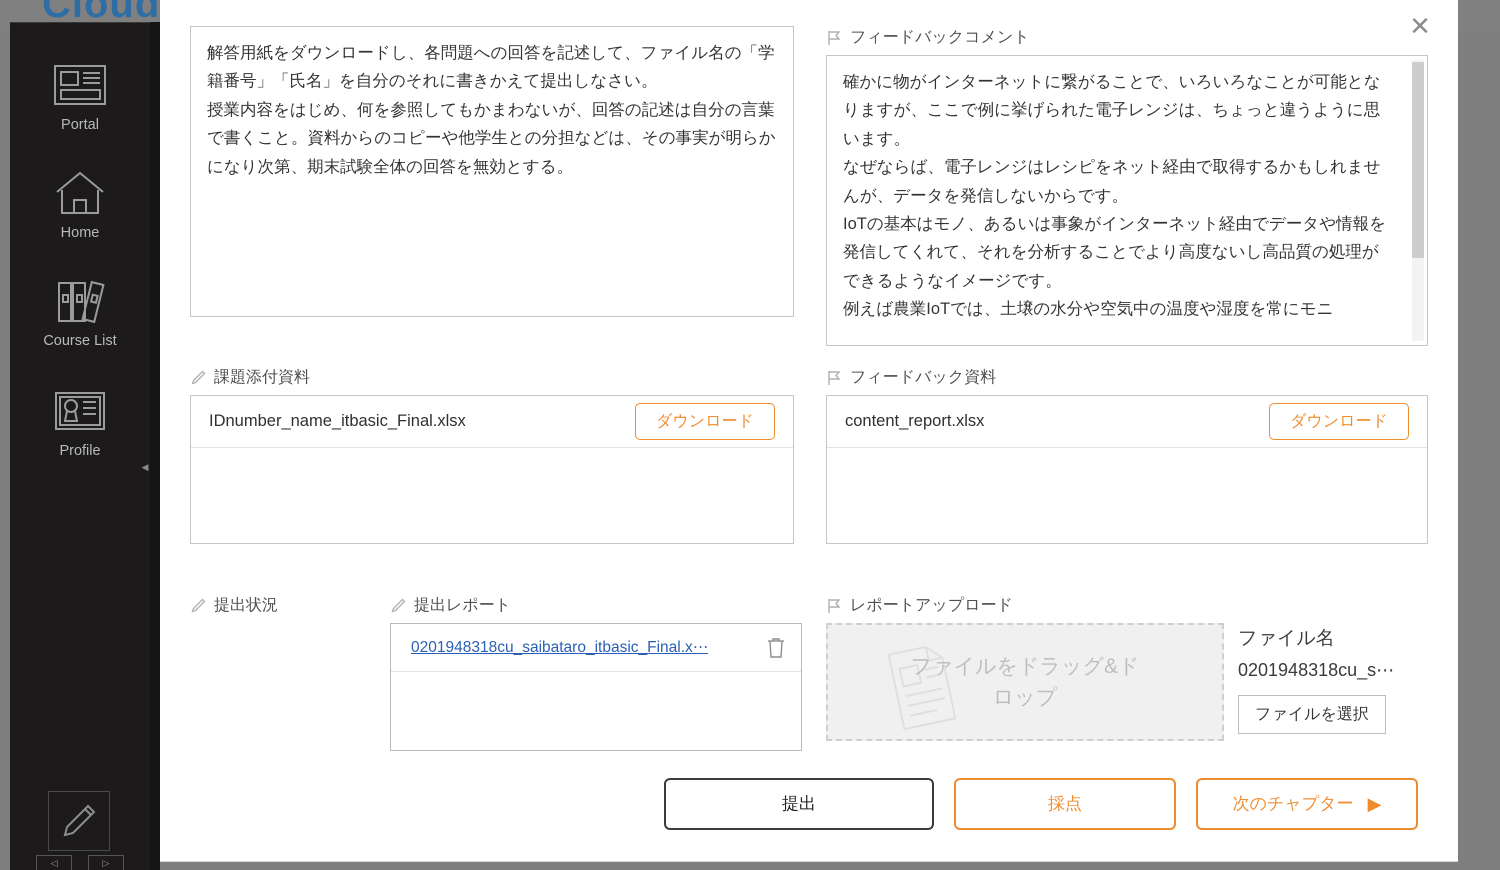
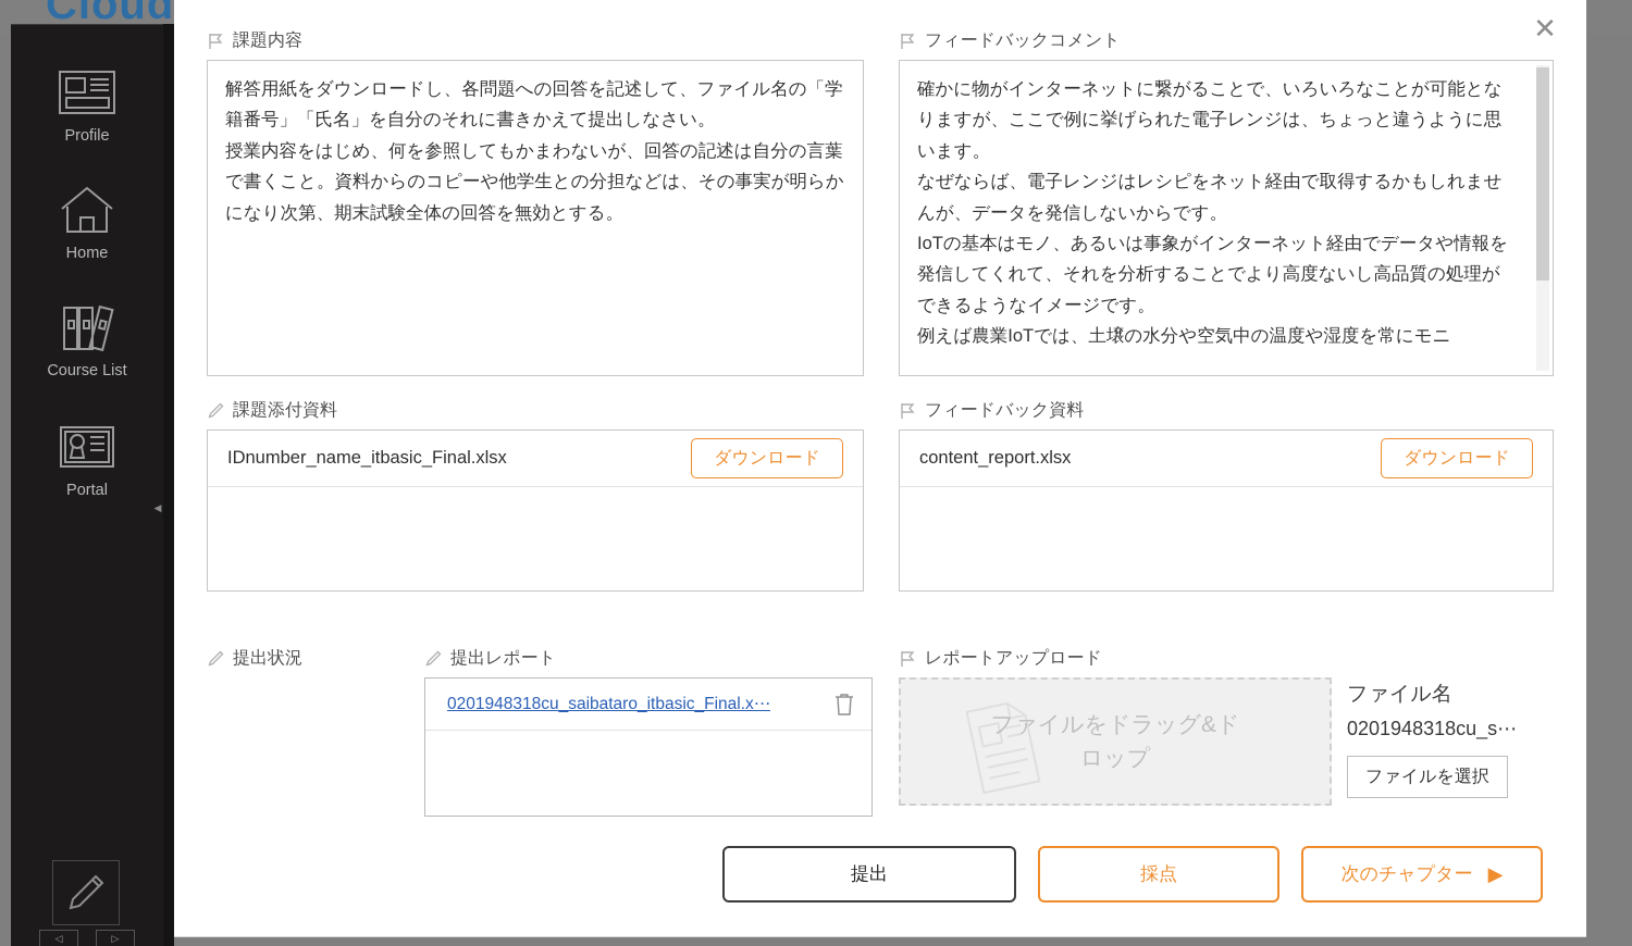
  Cloud
- Portal
+ Profile
  Home
  Course List
- Profile
+ Portal
  ◁
  ▷
  ◀
  ✕
+ 課題内容
  解答用紙をダウンロードし、各問題への回答を記述して、ファイル名の「学籍番号」「氏名」を自分のそれに書きかえて提出しなさい。
  授業内容をはじめ、何を参照してもかまわないが、回答の記述は自分の言葉で書くこと。資料からのコピーや他学生との分担などは、その事実が明らかになり次第、期末試験全体の回答を無効とする。
  フィードバックコメント
  確かに物がインターネットに繋がることで、いろいろなことが可能となりますが、ここで例に挙げられた電子レンジは、ちょっと違うように思います。
  なぜならば、電子レンジはレシピをネット経由で取得するかもしれませんが、データを発信しないからです。
  IoTの基本はモノ、あるいは事象がインターネット経由でデータや情報を発信してくれて、それを分析することでより高度ないし高品質の処理ができるようなイメージです。
  例えば農業IoTでは、土壌の水分や空気中の温度や湿度を常にモニ
  課題添付資料
  IDnumber_name_itbasic_Final.xlsx
  ダウンロード
  フィードバック資料
  content_report.xlsx
  ダウンロード
  提出状況
  提出レポート
  0201948318cu_saibataro_itbasic_Final.x⋯
  レポートアップロード
  ファイルをドラッグ&ドロップ
  ファイル名
  0201948318cu_s⋯
  ファイルを選択
  提出
  採点
  次のチャプター
  ▶
